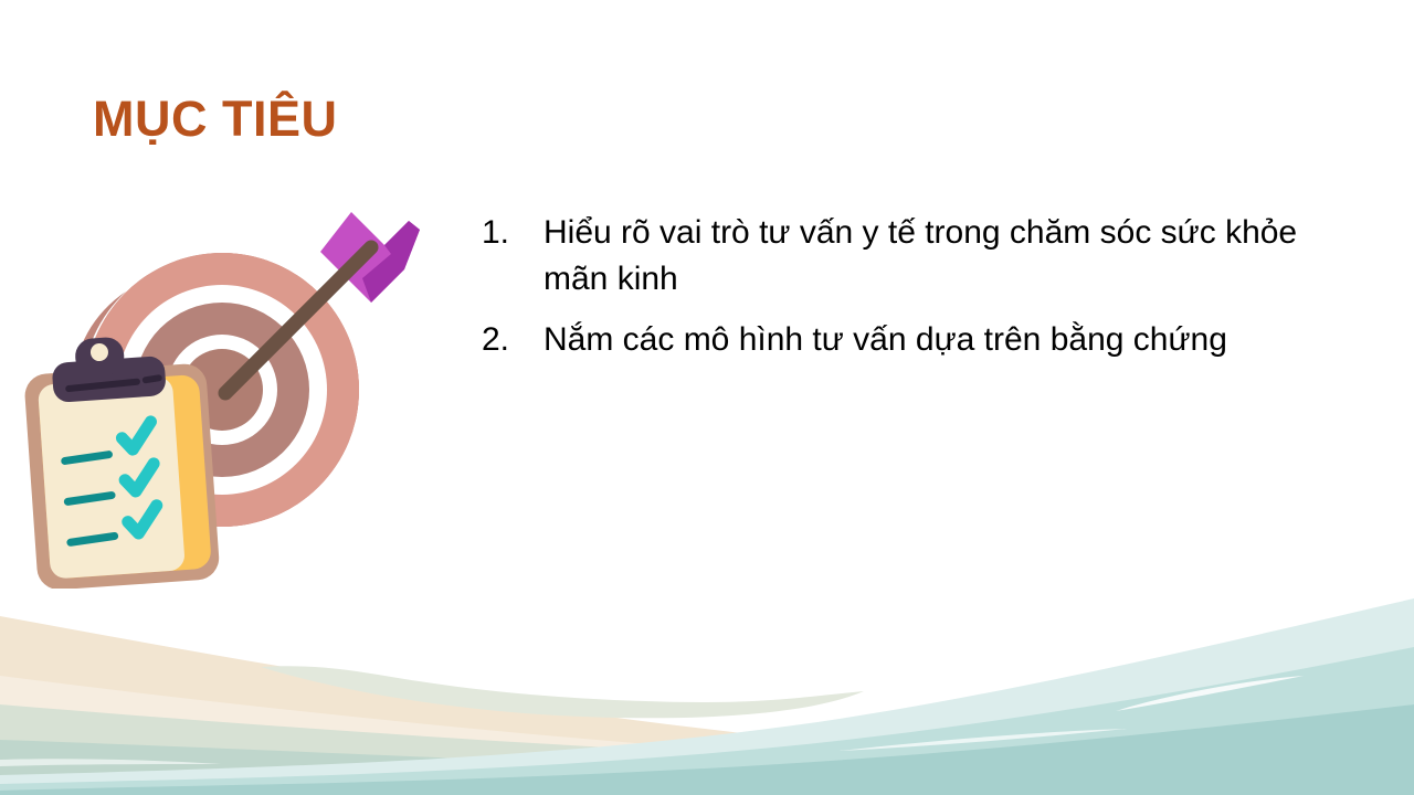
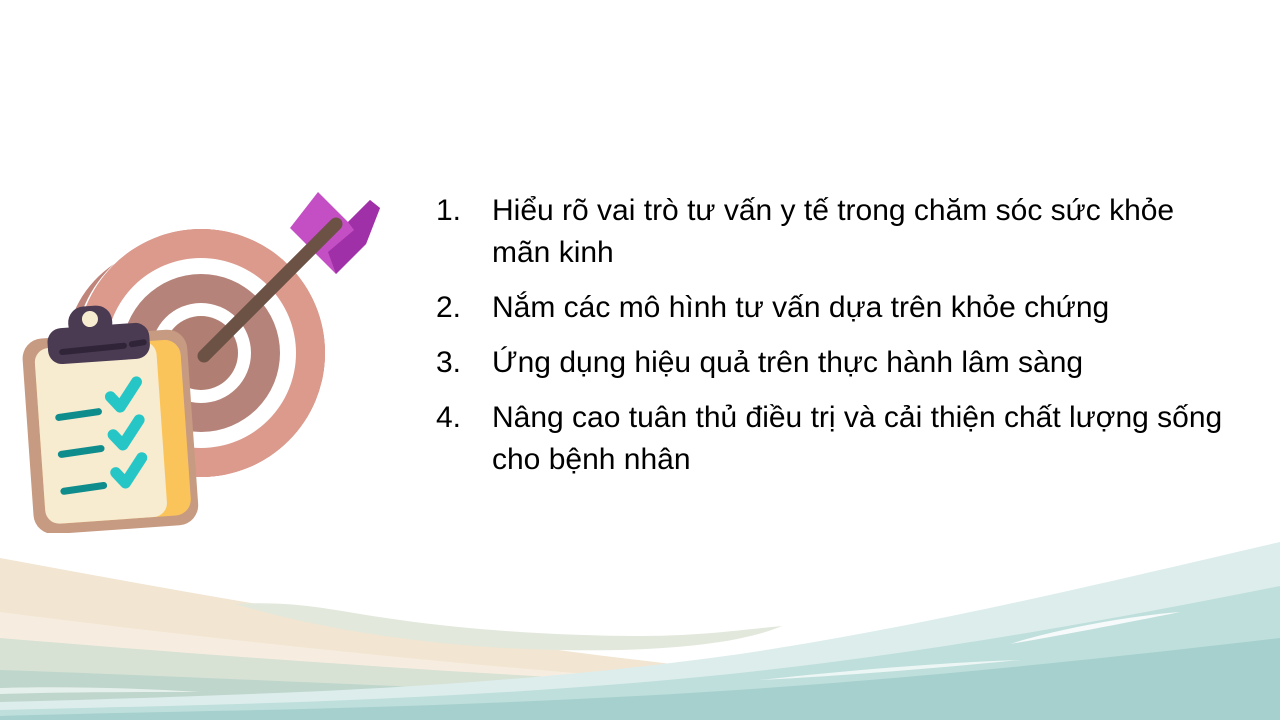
- MỤC TIÊU
  1.
  Hiểu rõ vai trò tư vấn y tế trong chăm sóc sức khỏe mãn kinh
  2.
- Nắm các mô hình tư vấn dựa trên bằng chứng
+ Nắm các mô hình tư vấn dựa trên khỏe chứng
+ 3.
+ Ứng dụng hiệu quả trên thực hành lâm sàng
+ 4.
+ Nâng cao tuân thủ điều trị và cải thiện chất lượng sống cho bệnh nhân
